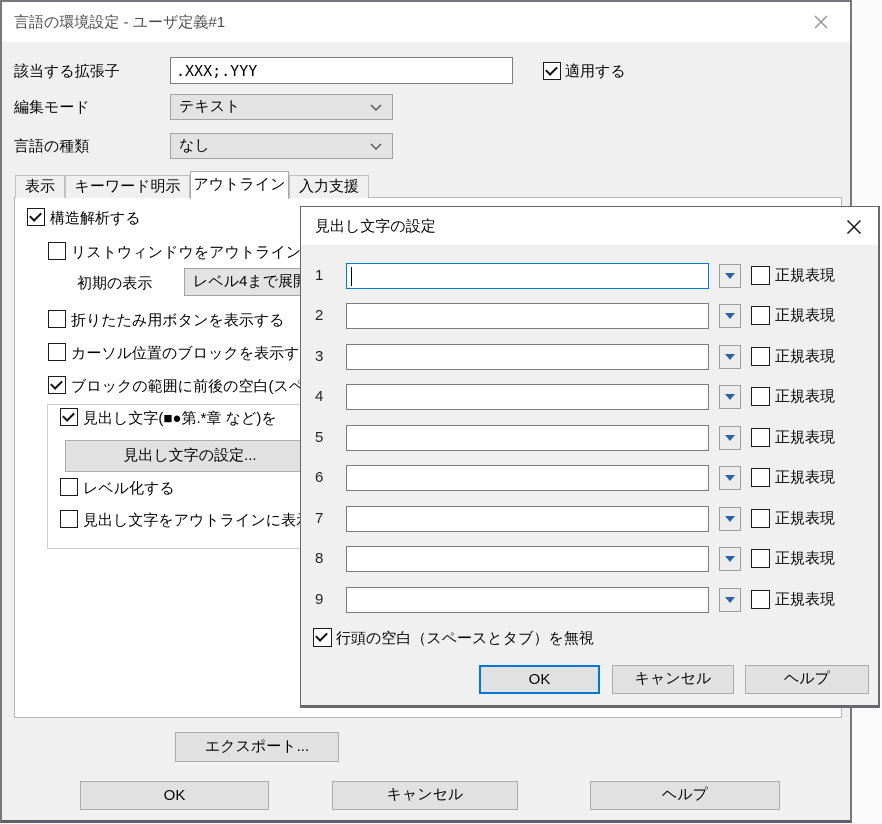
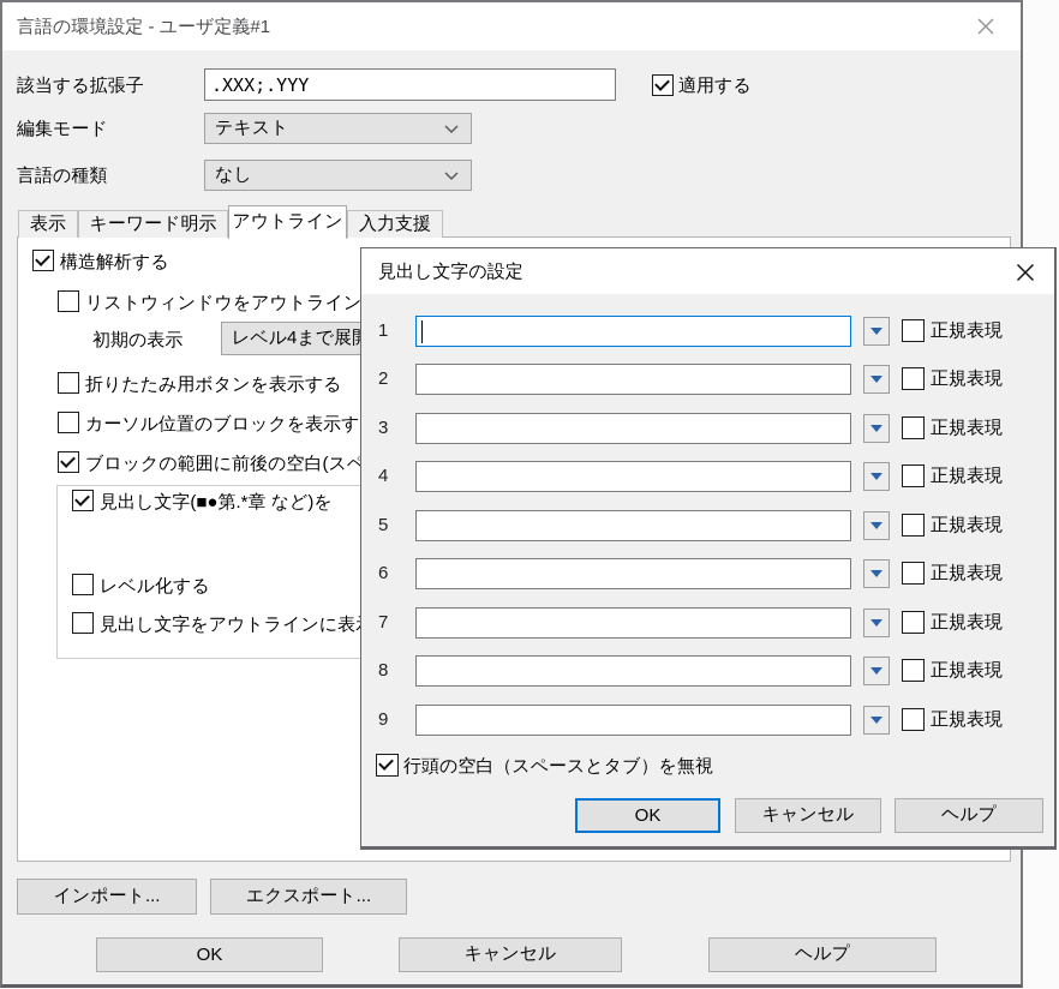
  言語の環境設定 - ユーザ定義#1
  該当する拡張子
  .XXX;.YYY
  適用する
  編集モード
  テキスト
  言語の種類
  なし
  表示
  キーワード明示
  アウトライン
  入力支援
  構造解析する
  リストウィンドウをアウトライン
  初期の表示
  レベル4まで展
  折りたたみ用ボタンを表示する
  カーソル位置のブロックを表示す
  ブロックの範囲に前後の空白(スペ
  見出し文字(■●第.*章 など)を
- 見出し文字の設定...
  レベル化する
  見出し文字をアウトラインに表
+ インポート...
  エクスポート...
  OK
  キャンセル
  ヘルプ
  見出し文字の設定
  1
  正規表現
  2
  正規表現
  3
  正規表現
  4
  正規表現
  5
  正規表現
  6
  正規表現
  7
  正規表現
  8
  正規表現
  9
  正規表現
  行頭の空白（スペースとタブ）を無視
  OK
  キャンセル
  ヘルプ
